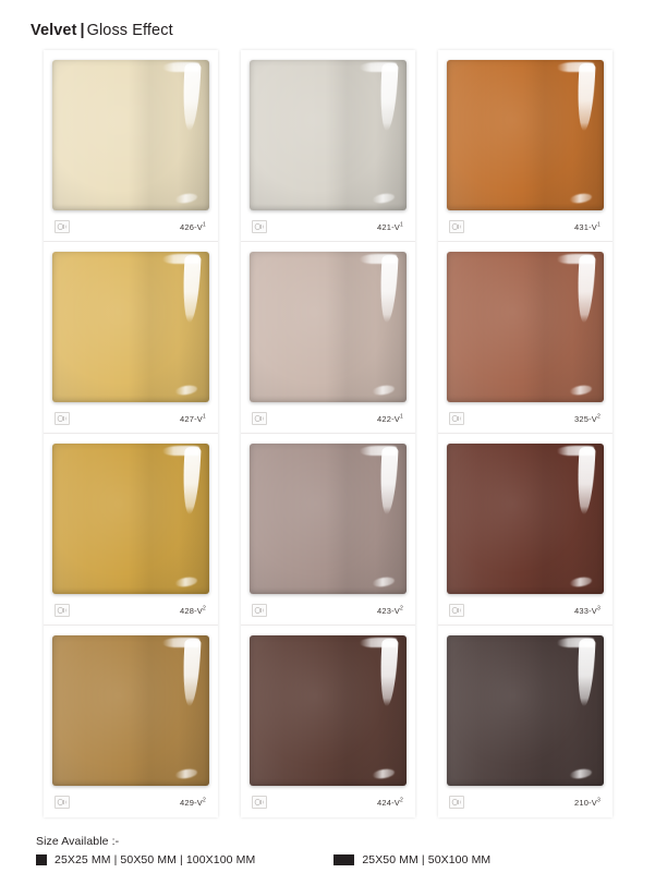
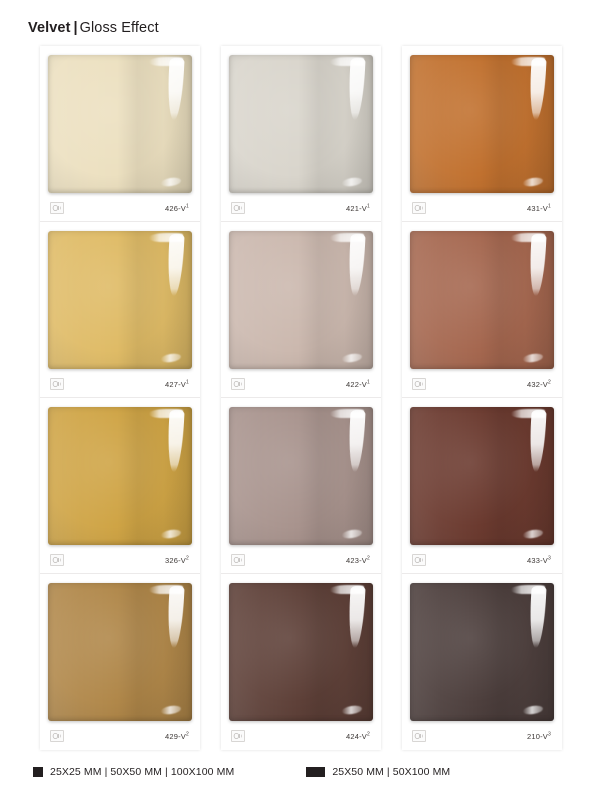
  Velvet
  |
  Gloss Effect
  426-V
  427-V
- 428-V
+ 326-V
  429-V
  421-V
  422-V
  423-V
  424-V
  431-V
- 325-V
+ 432-V
  433-V
  210-V
- Size Available :-
  25X25 MM | 50X50 MM | 100X100 MM
  25X50 MM | 50X100 MM
